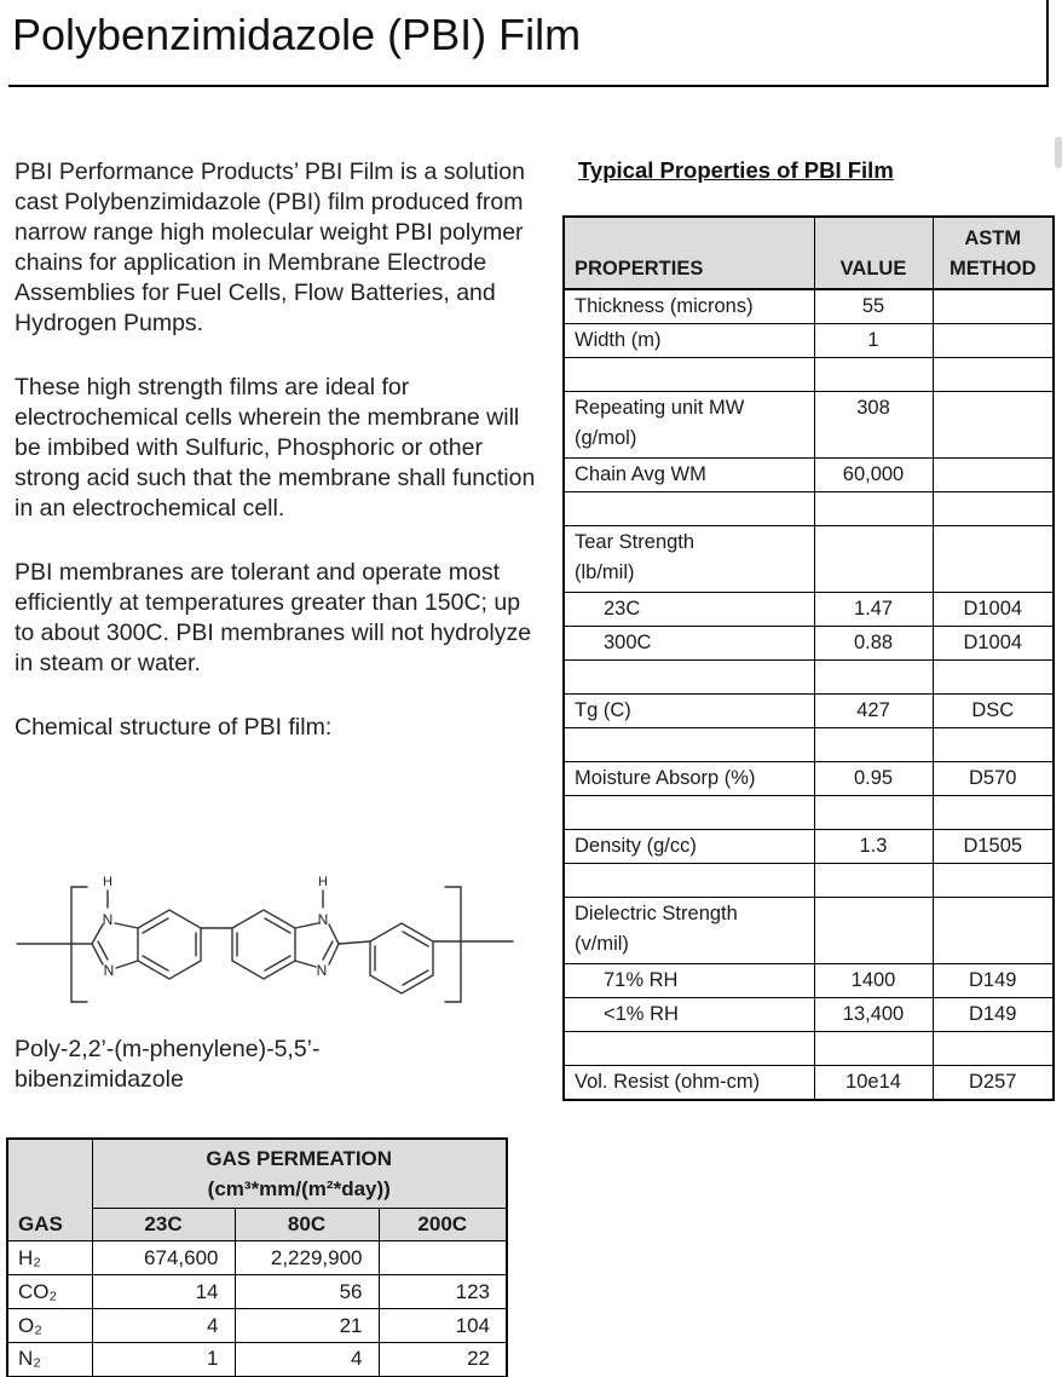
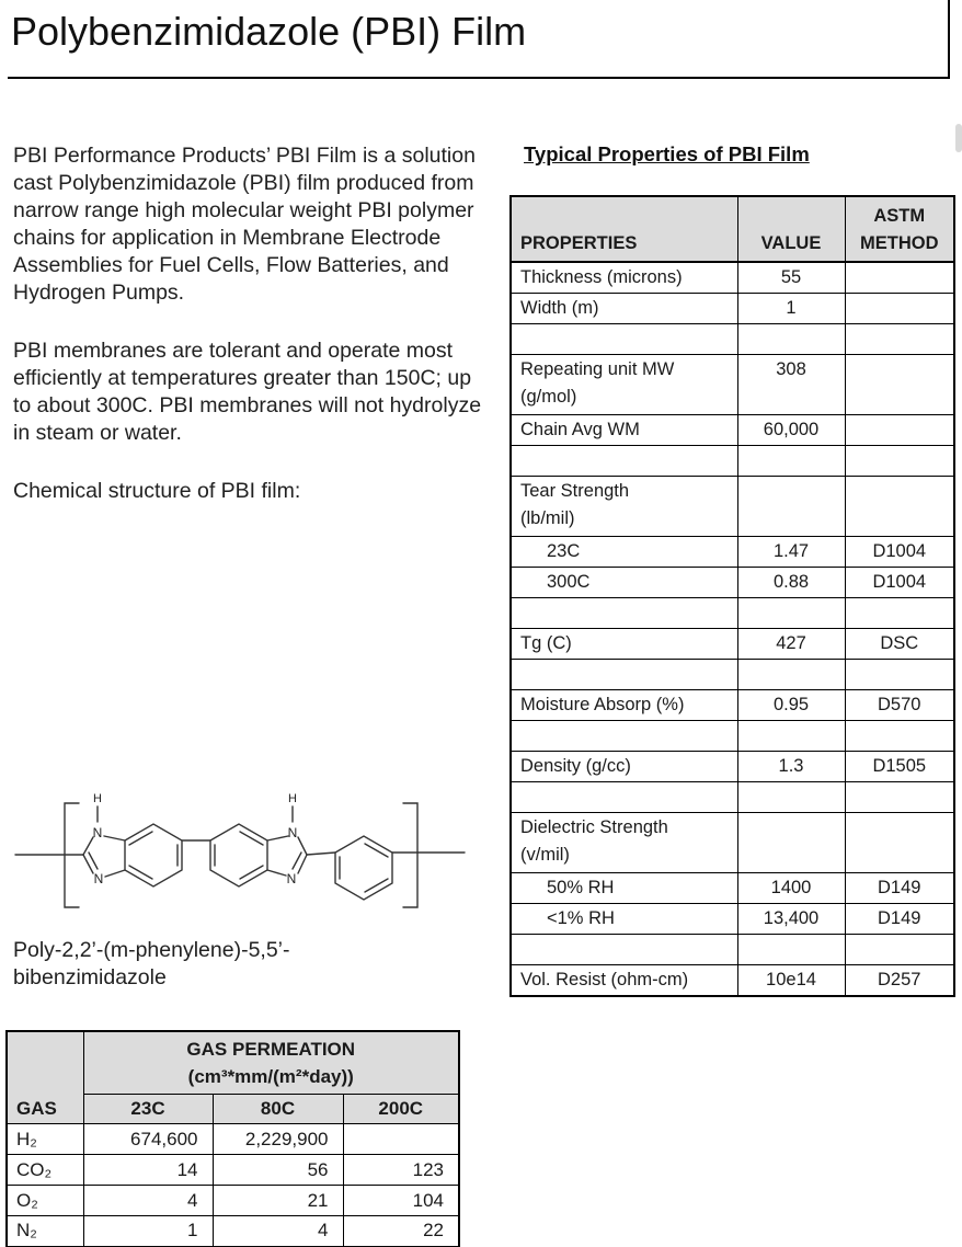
  Polybenzimidazole (PBI) Film
  PBI Performance Products’ PBI Film is a solution cast Polybenzimidazole (PBI) film produced from narrow range high molecular weight PBI polymer chains for application in Membrane Electrode Assemblies for Fuel Cells, Flow Batteries, and Hydrogen Pumps.
- These high strength films are ideal for electrochemical cells wherein the membrane will be imbibed with Sulfuric, Phosphoric or other strong acid such that the membrane shall function in an electrochemical cell.
  PBI membranes are tolerant and operate most efficiently at temperatures greater than 150C; up to about 300C. PBI membranes will not hydrolyze in steam or water.
  Chemical structure of PBI film:
  Typical Properties of PBI Film
  PROPERTIES	VALUE	ASTM METHOD
  Thickness (microns)	55
  Width (m)	1
  Repeating unit MW (g/mol)	308
  Chain Avg WM	60,000
  Tear Strength (lb/mil)
  23C	1.47	D1004
  300C	0.88	D1004
  Tg (C)	427	DSC
  Moisture Absorp (%)	0.95	D570
  Density (g/cc)	1.3	D1505
  Dielectric Strength (v/mil)
- 71% RH	1400	D149
+ 50% RH	1400	D149
  <1% RH	13,400	D149
  Vol. Resist (ohm-cm)	10e14	D257
  H
  N
  N
  H
  N
  N
  Poly-2,2’-(m-phenylene)-5,5’-bibenzimidazole
  GAS	GAS PERMEATION (cm³*mm/(m²*day))
  23C	80C	200C
  H₂	674,600	2,229,900
  CO₂	14	56	123
  O₂	4	21	104
  N₂	1	4	22
